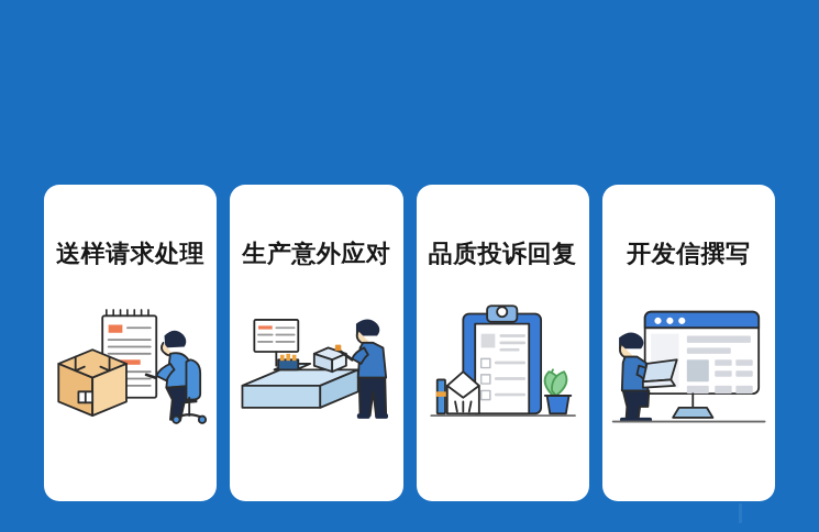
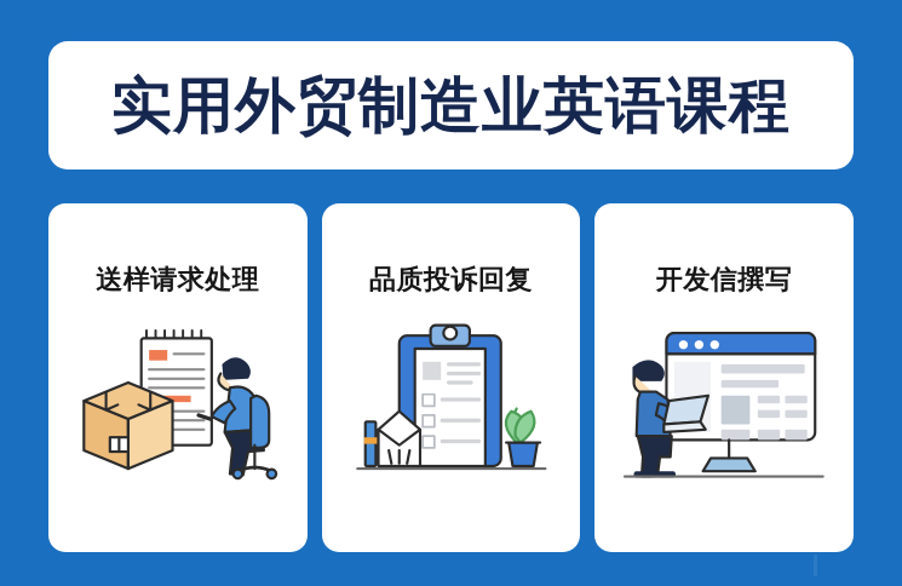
+ 实用外贸制造业英语课程
  送样请求处理
- 生产意外应对
  品质投诉回复
  开发信撰写
